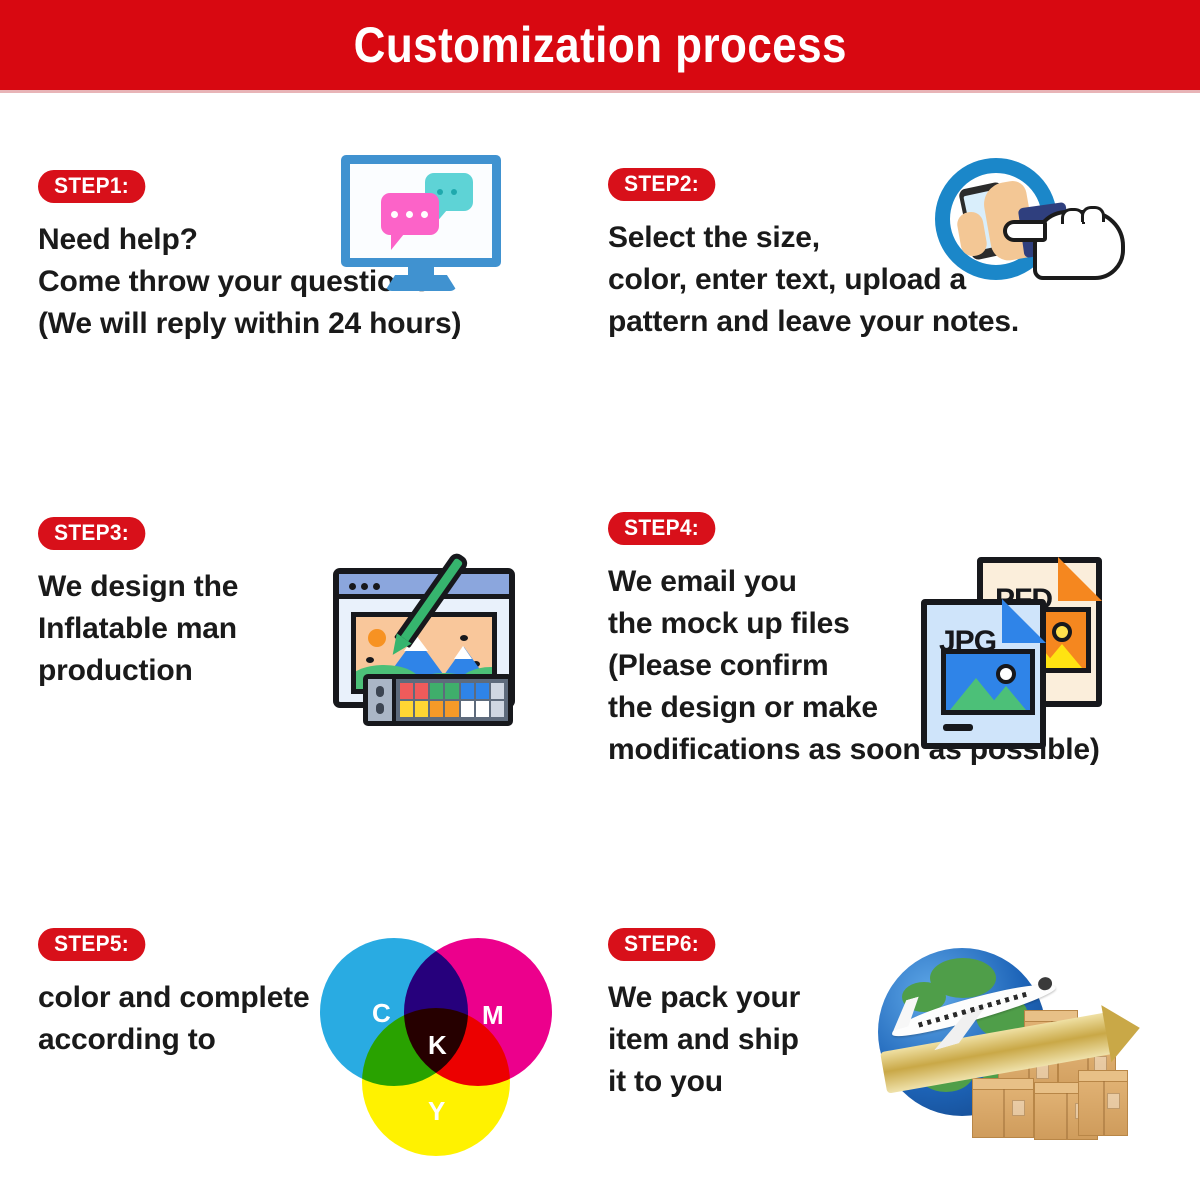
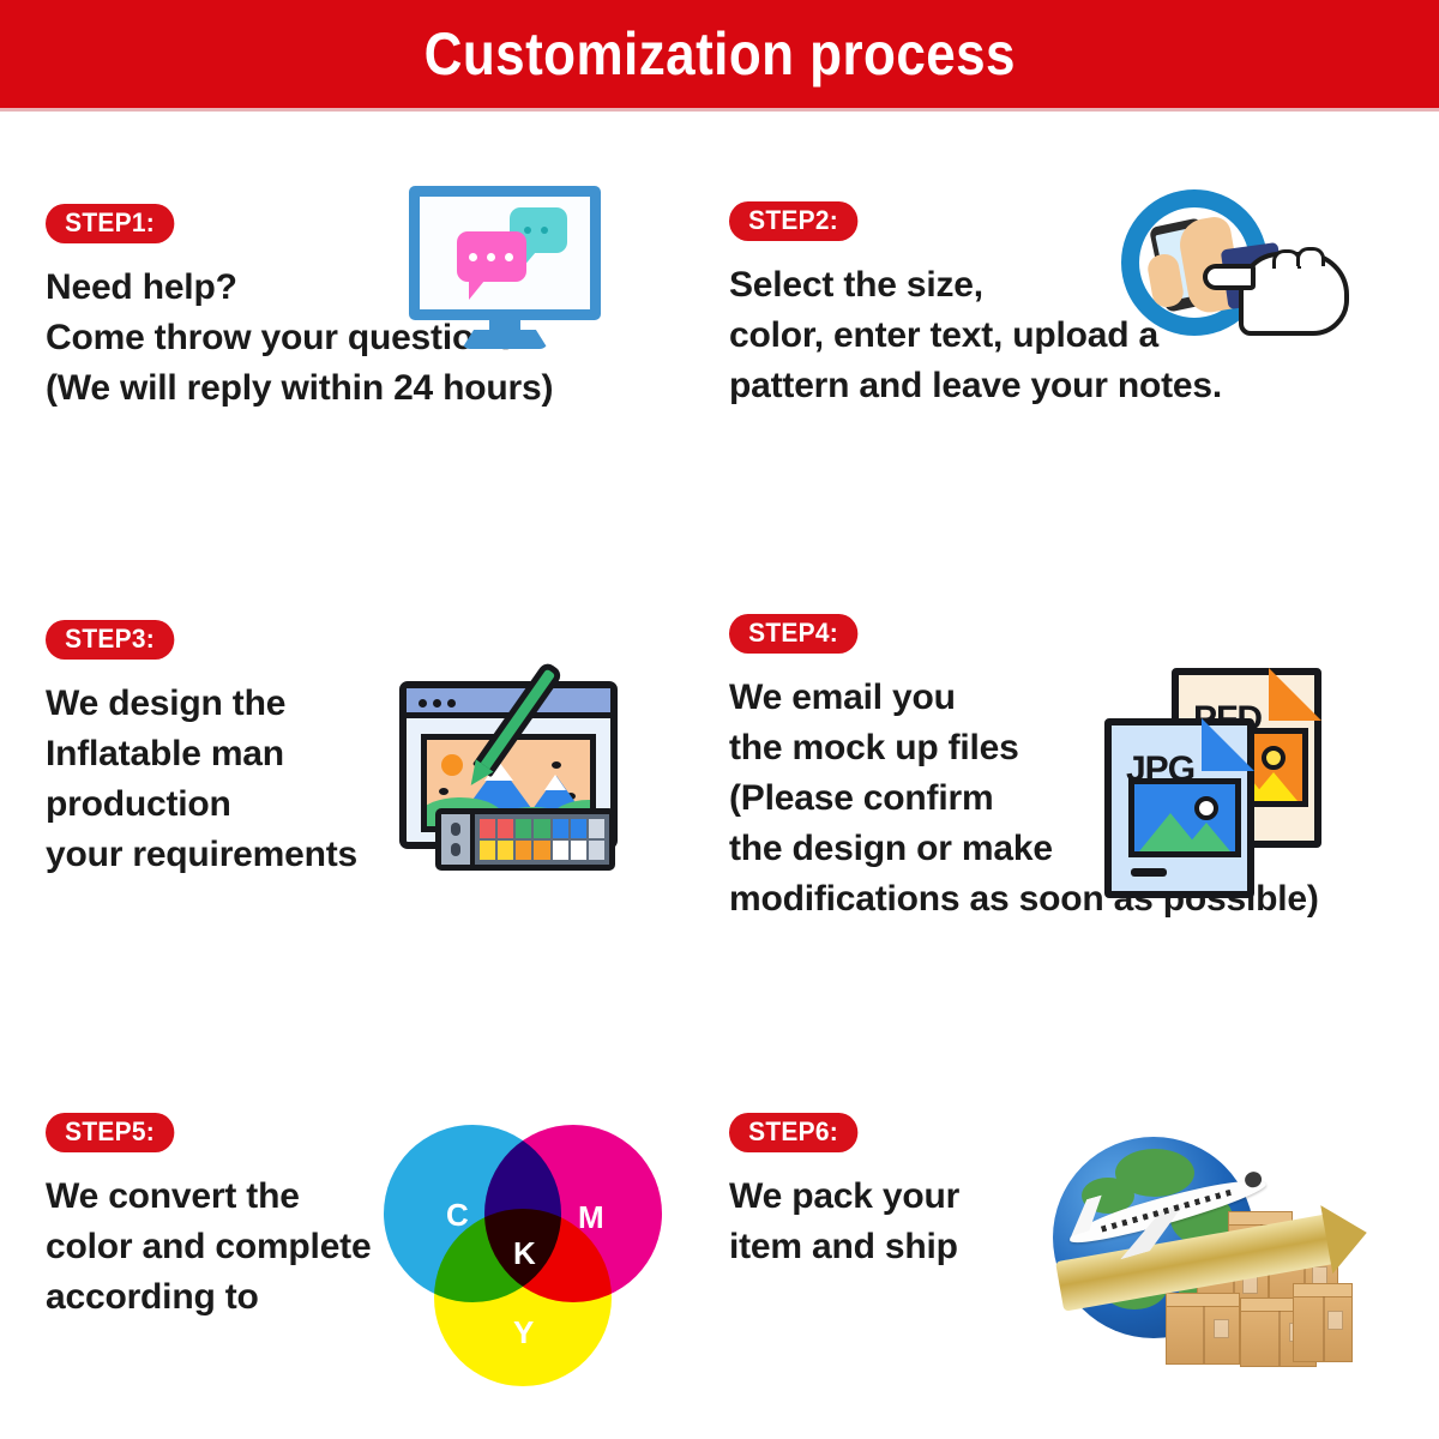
  Customization process
  STEP1:
  Need help?
  Come throw your questio
  (We will reply within 24 hours)
  STEP2:
  Select the size,
  color, enter text, upload a
  pattern and leave your notes.
  STEP3:
  We design the
  Inflatable man
  production
+ your requirements
  STEP4:
  We email you
  the mock up files
  (Please confirm
  the design or make
  modifications as soon as possible)
  JPG
  STEP5:
+ We convert the
  color and complete
  according to
  C
  M
  Y
  K
  STEP6:
  We pack your
  item and ship
- it to you
